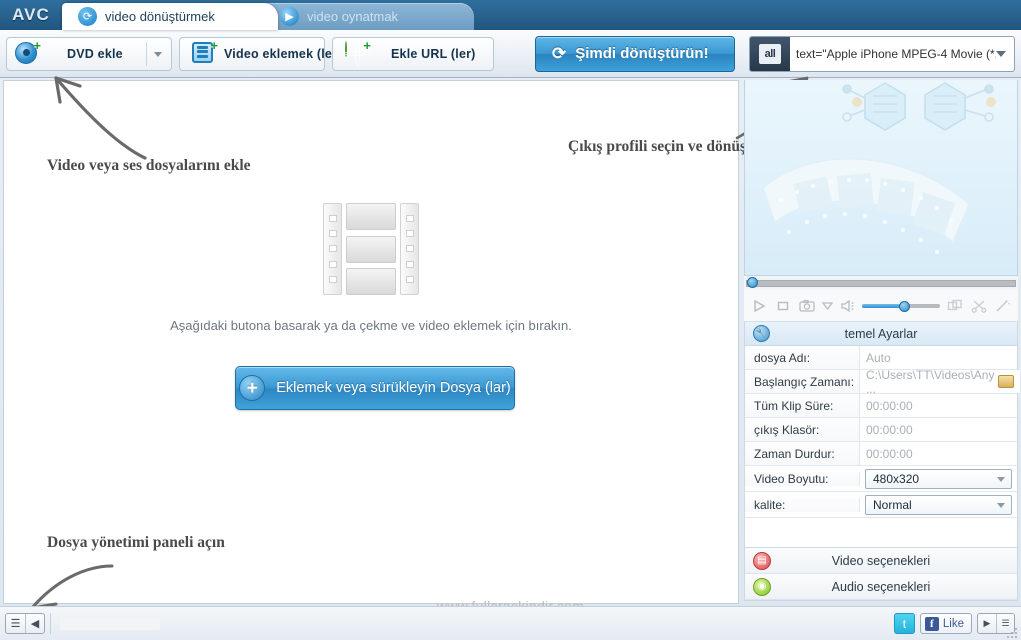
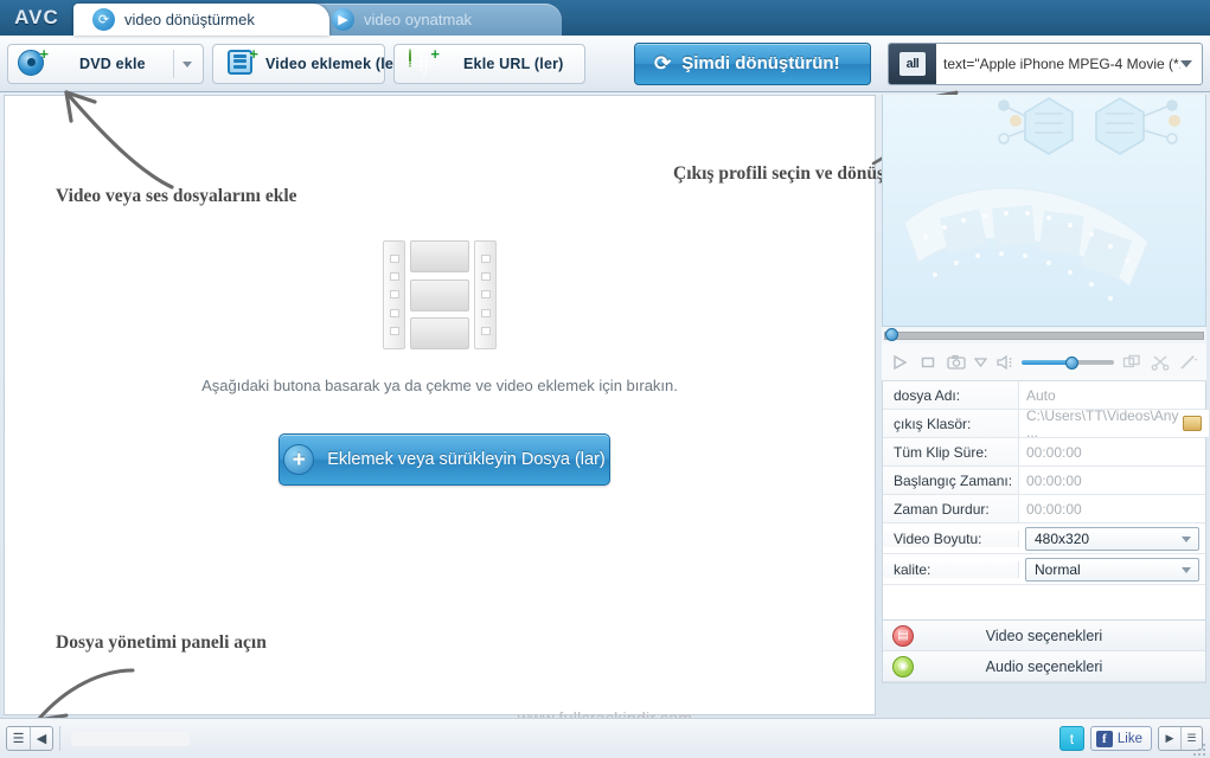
  AVC
  ▶
  video oynatmak
  ⟳
  video dönüştürmek
  +
  DVD ekle
  +
  Video eklemek (le
  +
  Ekle URL (ler)
  ⟳
  Şimdi dönüştürün!
  all
  text="Apple iPhone MPEG-4 Movie (*
  Aşağıdaki butona basarak ya da çekme ve video eklemek için bırakın.
  +
  Eklemek veya sürükleyin Dosya (lar)
  Video veya ses dosyalarını ekle
  Çıkış profili seçin ve dönüş
  Dosya yönetimi paneli açın
- 🔧
- temel Ayarlar
  dosya Adı:
  Auto
- Başlangıç Zamanı:
+ çıkış Klasör:
  C:\Users\TT\Videos\Any ...
  Tüm Klip Süre:
  00:00:00
- çıkış Klasör:
+ Başlangıç Zamanı:
  00:00:00
  Zaman Durdur:
  00:00:00
  Video Boyutu:
  480x320
  kalite:
  Normal
  ▤
  Video seçenekleri
  ◉
  Audio seçenekleri
  ☰
  ◀
  t
  f
  Like
  ▶
  ☰
